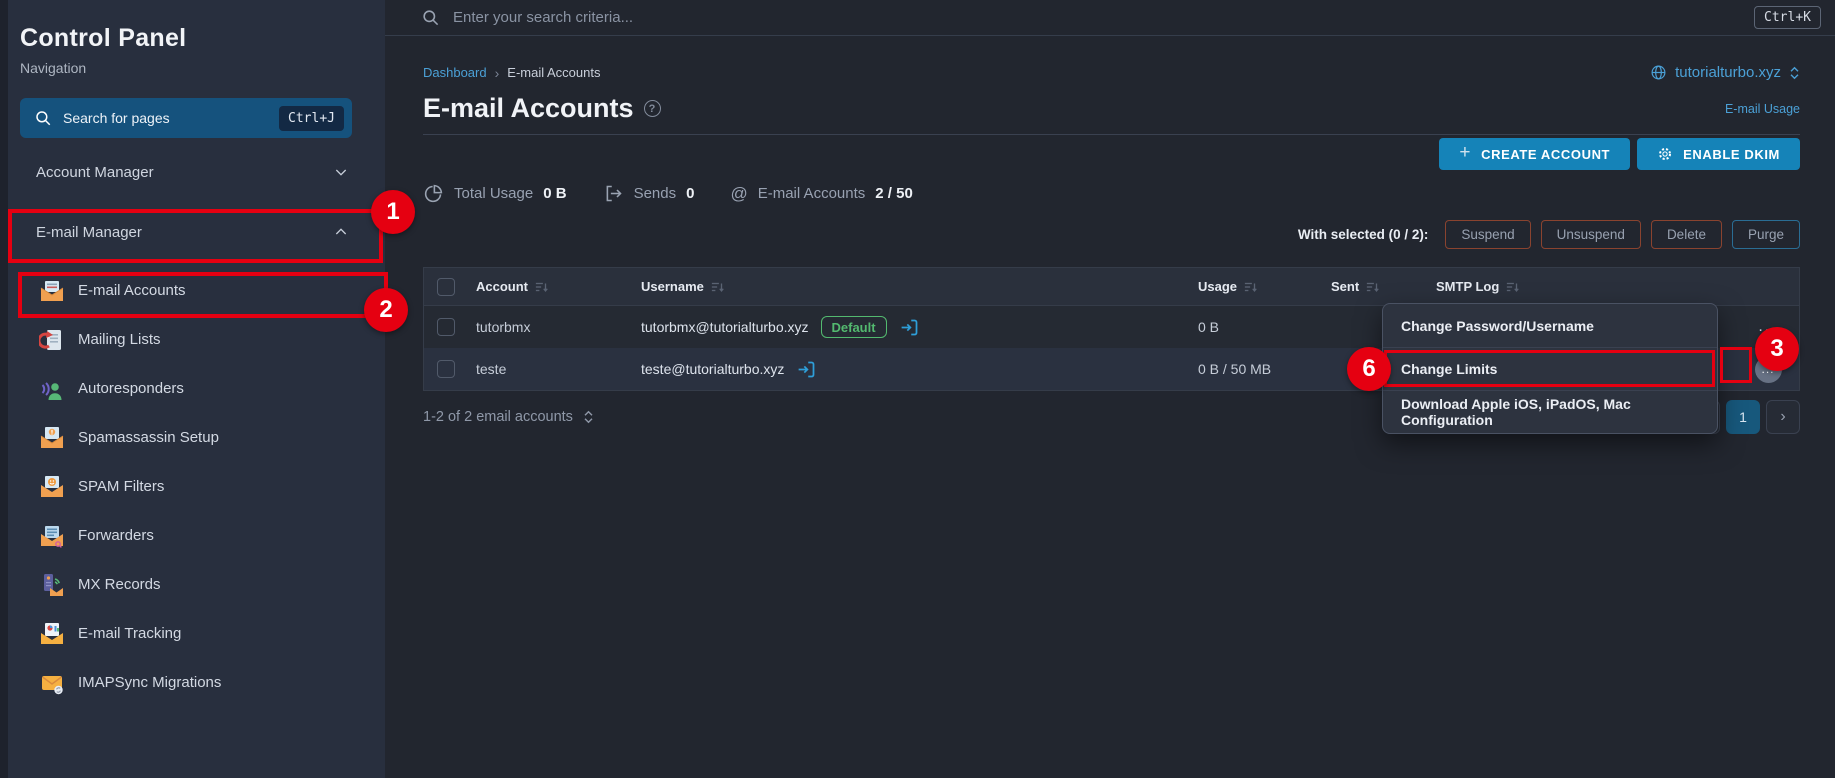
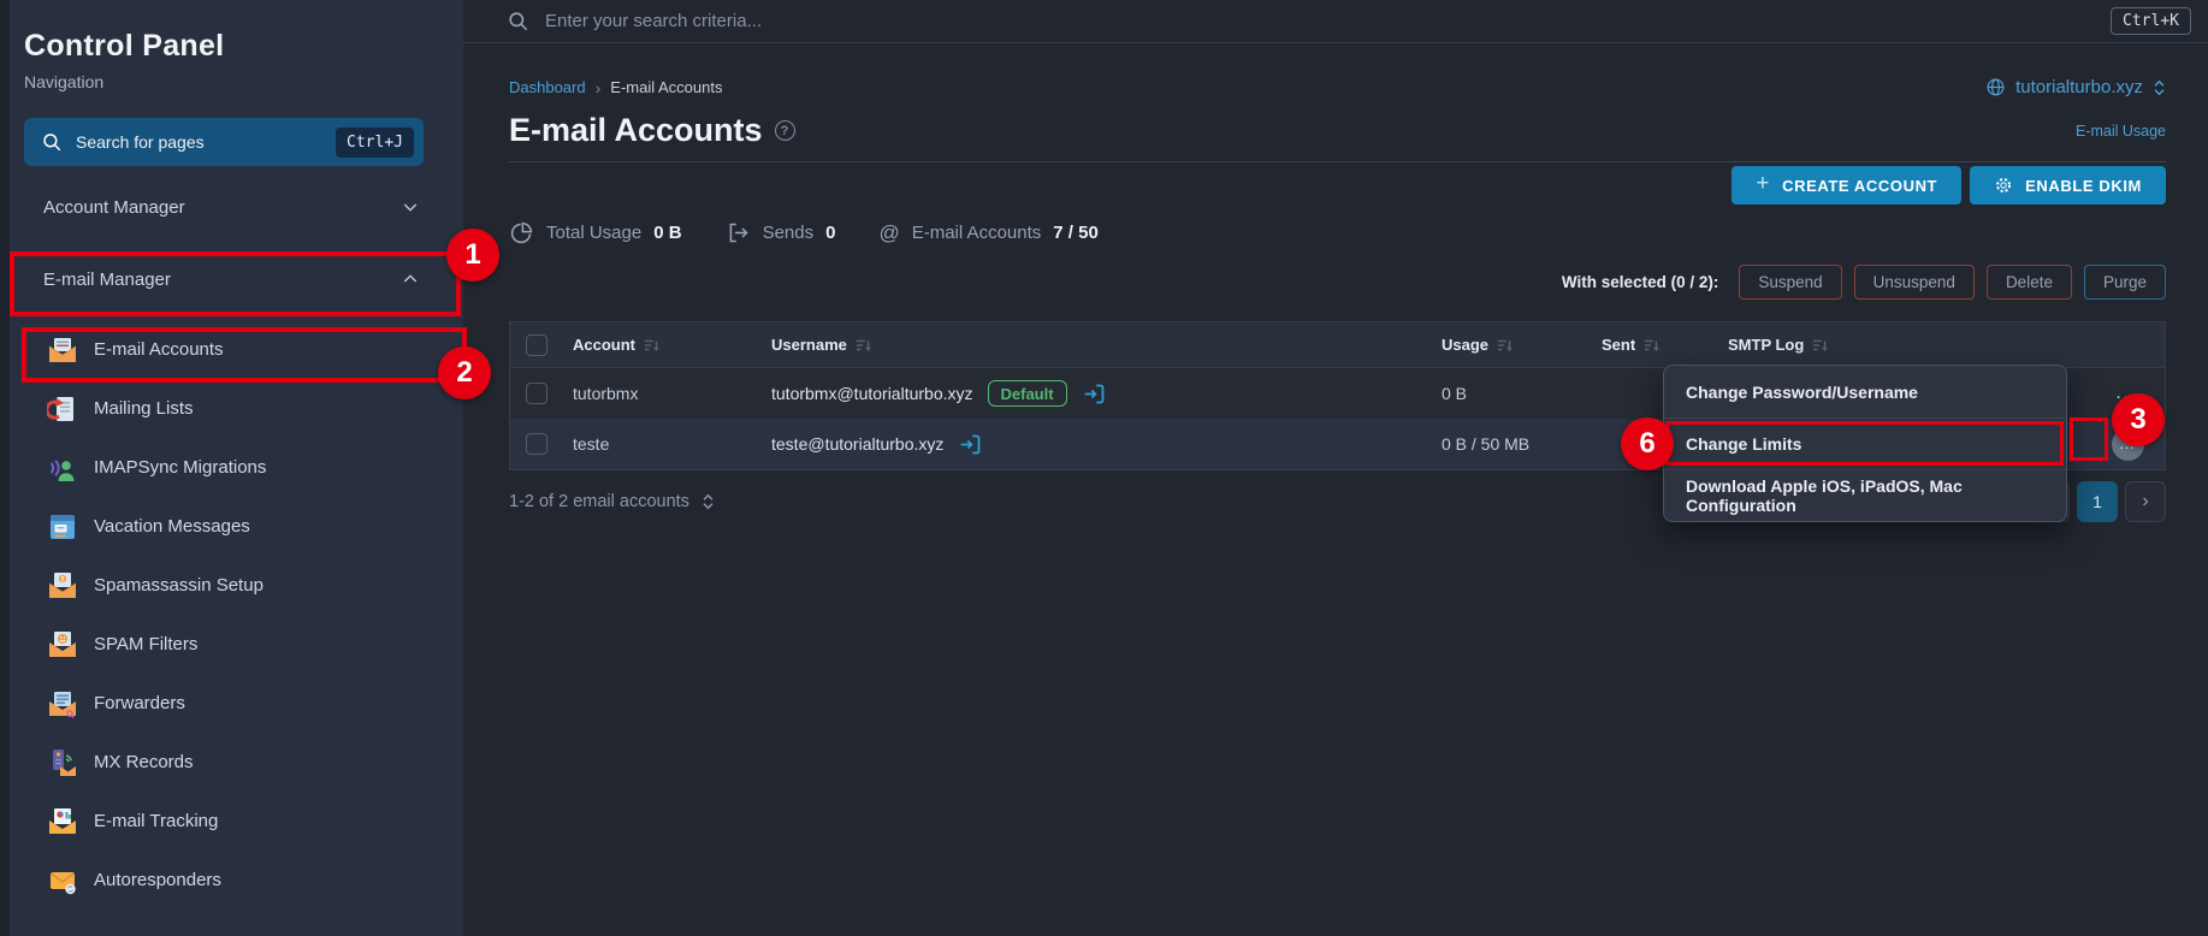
  Control Panel
  Navigation
  Search for pages
  Ctrl+J
  Account Manager
  E-mail Manager
  E-mail Accounts
  Mailing Lists
- Autoresponders
+ IMAPSync Migrations
+ Vacation Messages
  Spamassassin Setup
  SPAM Filters
  Forwarders
  MX Records
  E-mail Tracking
- IMAPSync Migrations
+ Autoresponders
  Enter your search criteria...
  Ctrl+K
  Dashboard
  ›
  E-mail Accounts
  tutorialturbo.xyz
  E-mail Accounts
  ?
  E-mail Usage
  +
  CREATE ACCOUNT
  ENABLE DKIM
  Total Usage
  0 B
  Sends
  0
  @
  E-mail Accounts
- 2 / 50
+ 7 / 50
  With selected (0 / 2):
  Suspend
  Unsuspend
  Delete
  Purge
  Account
  Username
  Usage
  Sent
  SMTP Log
  tutorbmx
  tutorbmx@tutorialturbo.xyz
  Default
  0 B
  teste
  teste@tutorialturbo.xyz
  0 B / 50 MB
  1-2 of 2 email accounts
  1
  ›
  Change Password/Username
  Change Limits
  Download Apple iOS, iPadOS, Mac Configuration
  1
  2
  3
  6
